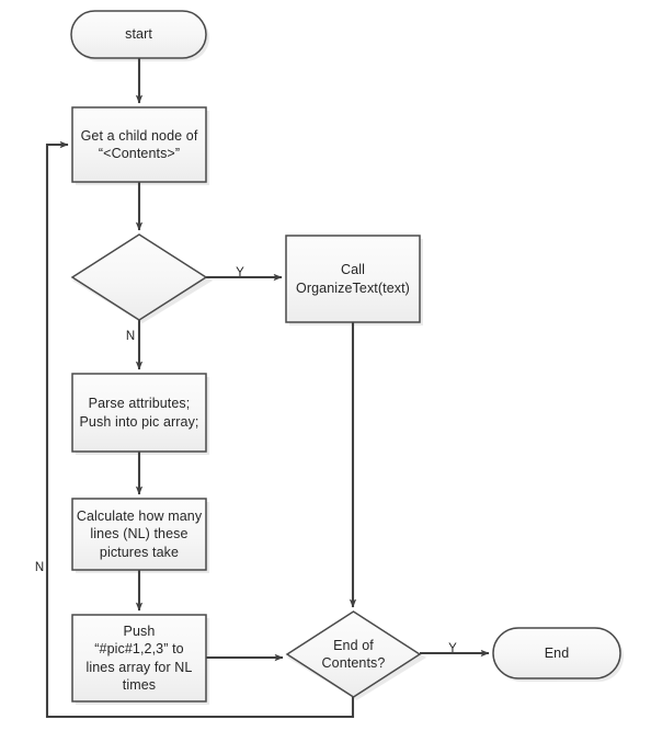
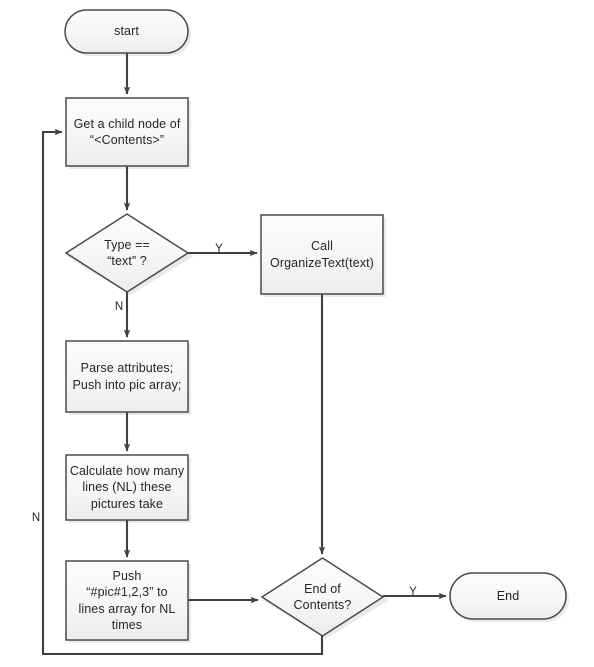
  start
  Get a child node of
  “<Contents>”
+ Type ==
+ “text” ?
  Call
  OrganizeText(text)
  Parse attributes;
  Push into pic array;
  Calculate how many
  lines (NL) these
  pictures take
  Push
  “#pic#1,2,3” to
  lines array for NL
  times
  End of
  Contents?
  End
  Y
  N
  Y
  N
